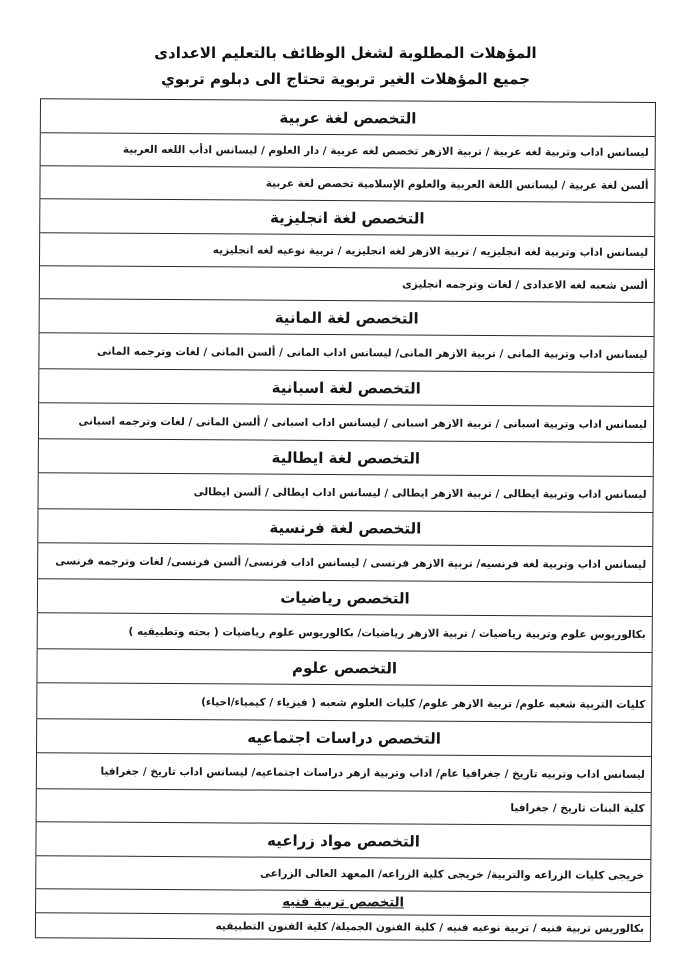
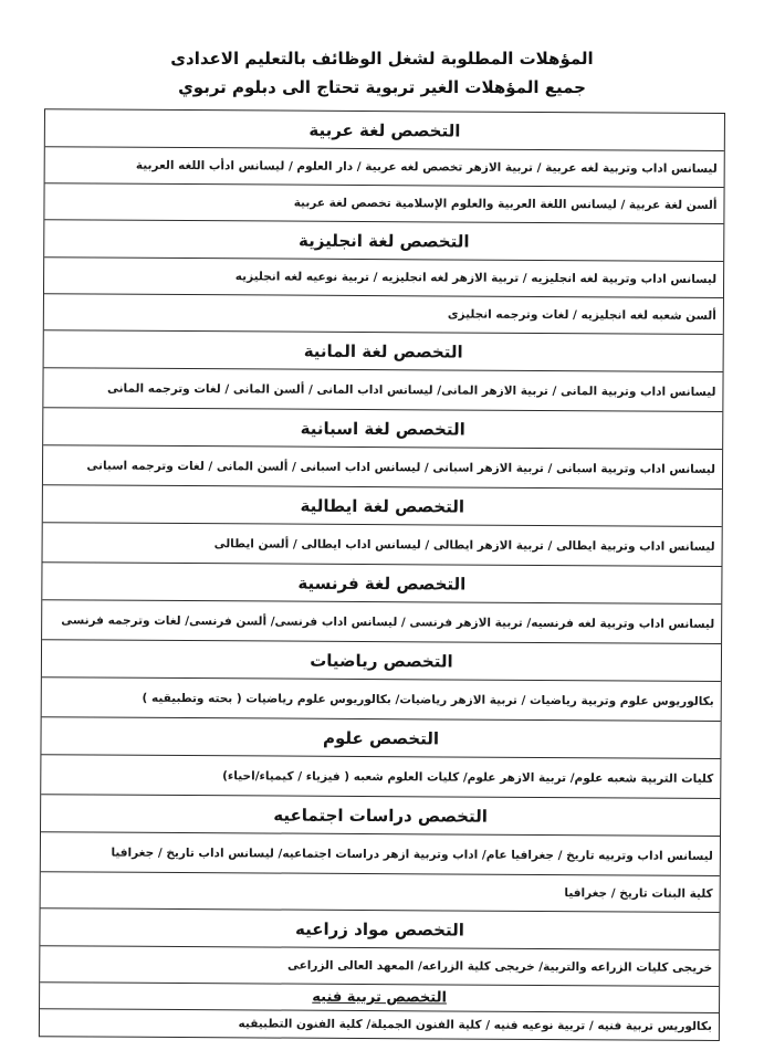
  المؤهلات المطلوبة لشغل الوظائف بالتعليم الاعدادى
  جميع المؤهلات الغير تربوية تحتاج الى دبلوم تربوي
  التخصص لغة عربية
  ليسانس اداب وتربية لغه عربية / تربية الازهر تخصص لغه عربية / دار العلوم / ليسانس ادأب اللغه العربية
  ألسن لغة عربية / ليسانس اللغة العربية والعلوم الإسلامية تخصص لغة عربية
  التخصص لغة انجليزية
  ليسانس اداب وتربية لغه انجليزيه / تربية الازهر لغه انجليزيه / تربية نوعيه لغه انجليزيه
- ألسن شعبه لغه الاعدادى / لغات وترجمه انجليزى
+ ألسن شعبه لغه انجليزيه / لغات وترجمه انجليزى
  التخصص لغة المانية
  ليسانس اداب وتربية المانى / تربية الازهر المانى/ ليسانس اداب المانى / ألسن المانى / لغات وترجمه المانى
  التخصص لغة اسبانية
  ليسانس اداب وتربية اسبانى / تربية الازهر اسبانى / ليسانس اداب اسبانى / ألسن المانى / لغات وترجمه اسبانى
  التخصص لغة ايطالية
  ليسانس اداب وتربية ايطالى / تربية الازهر ايطالى / ليسانس اداب ايطالى / ألسن ايطالى
  التخصص لغة فرنسية
  ليسانس اداب وتربية لغه فرنسيه/ تربية الازهر فرنسى / ليسانس اداب فرنسى/ ألسن فرنسى/ لغات وترجمه فرنسى
  التخصص رياضيات
  بكالوريوس علوم وتربية رياضيات / تربية الازهر رياضيات/ بكالوريوس علوم رياضيات ( بحته وتطبيقيه )
  التخصص علوم
  كليات التربية شعبه علوم/ تربية الازهر علوم/ كليات العلوم شعبه ( فيزياء / كيمياء/احياء)
  التخصص دراسات اجتماعيه
  ليسانس اداب وتربيه تاريخ / جغرافيا عام/ اداب وتربية ازهر دراسات اجتماعيه/ ليسانس اداب تاريخ / جغرافيا
  كلية البنات تاريخ / جغرافيا
  التخصص مواد زراعيه
  خريجى كليات الزراعه والتربية/ خريجى كلية الزراعه/ المعهد العالى الزراعى
  التخصص تربية فنيه
  بكالوريس تربية فنيه / تربية نوعيه فنيه / كلية الفنون الجميلة/ كلية الفنون التطبيقيه
